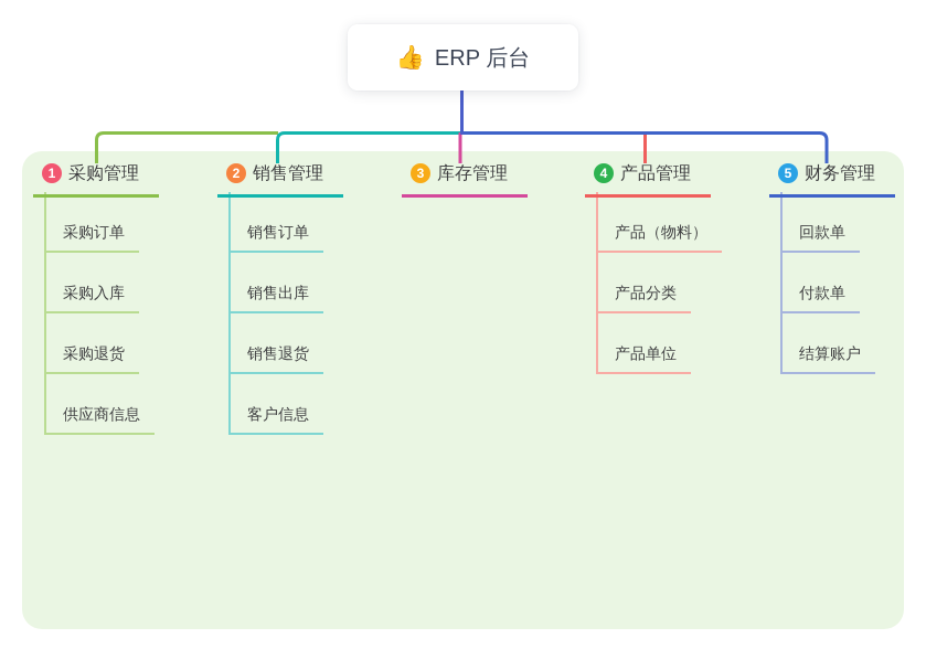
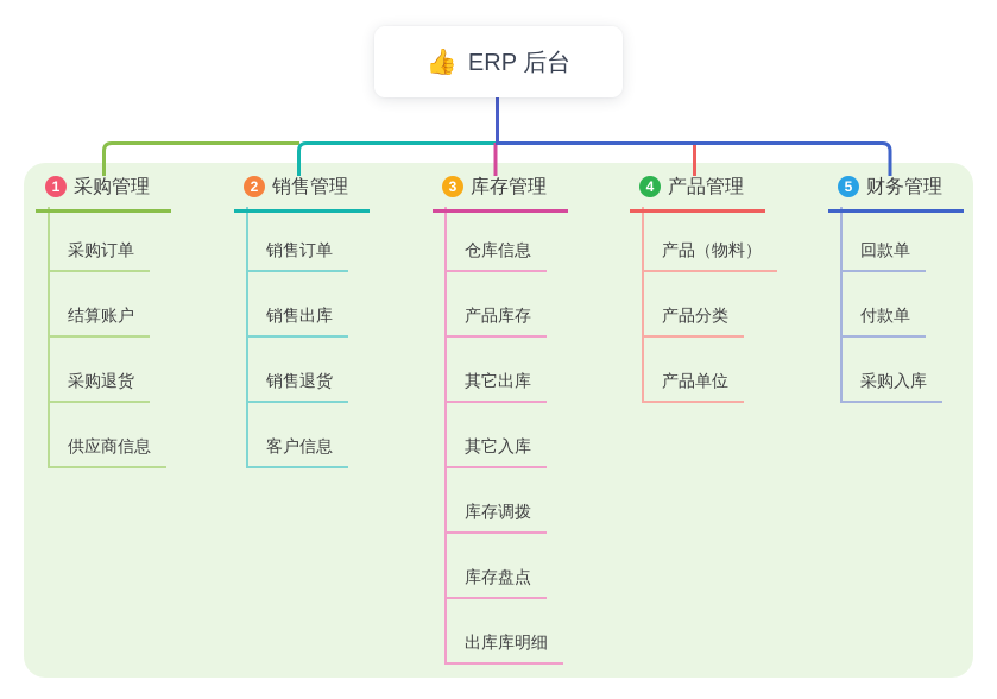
  👍
  ERP 后台
  1
  采购管理
  采购订单
- 采购入库
+ 结算账户
  采购退货
  供应商信息
  2
  销售管理
  销售订单
  销售出库
  销售退货
  客户信息
  3
  库存管理
+ 仓库信息
+ 产品库存
+ 其它出库
+ 其它入库
+ 库存调拨
+ 库存盘点
+ 出库库明细
  4
  产品管理
  产品（物料）
  产品分类
  产品单位
  5
  财务管理
  回款单
  付款单
- 结算账户
+ 采购入库
